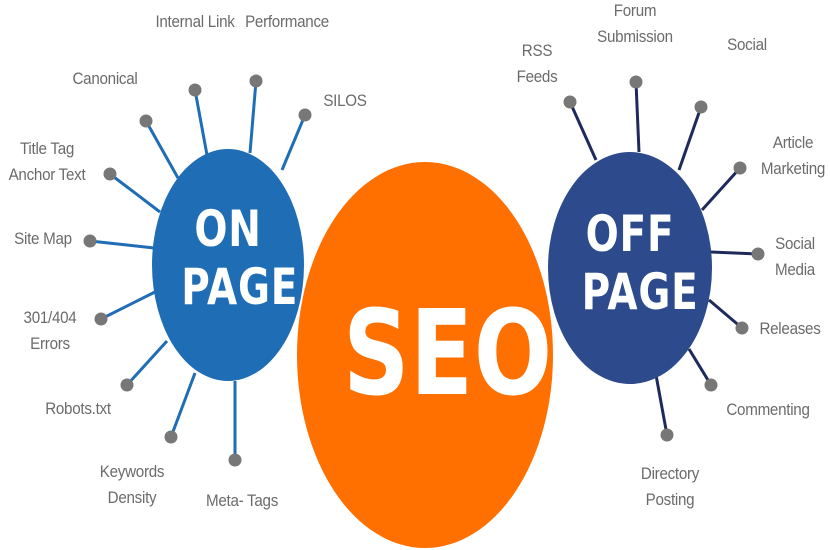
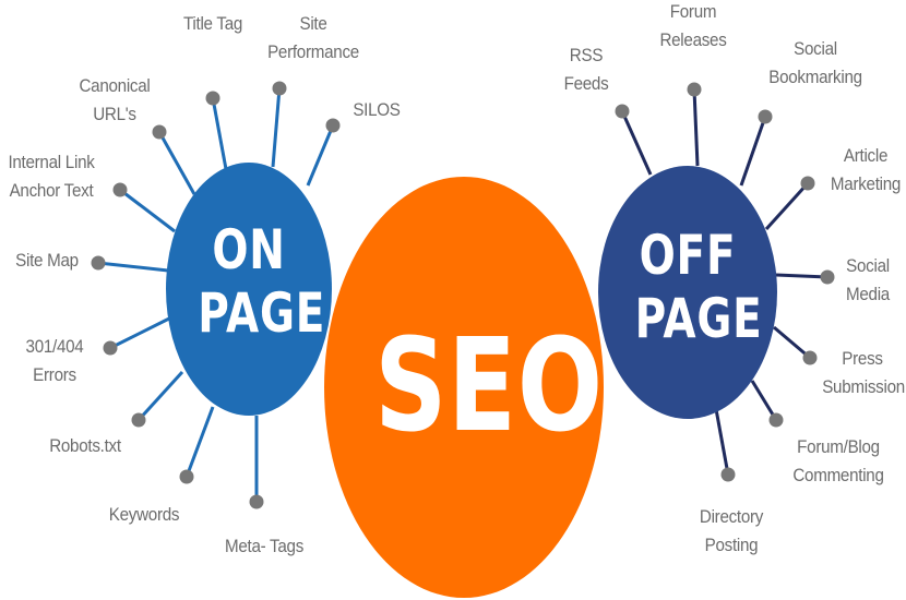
  ON
  PAGE
  OFF
  PAGE
  SEO
- Internal Link
+ Title Tag
+ Site
  Performance
  SILOS
  Canonical
+ URL's
- Title Tag
+ Internal Link
  Anchor Text
  Site Map
  301/404
  Errors
  Robots.txt
  Keywords
- Density
  Meta- Tags
  RSS
  Feeds
  Forum
- Submission
+ Releases
  Social
+ Bookmarking
  Article
  Marketing
  Social
  Media
+ Press
- Releases
+ Submission
+ Forum/Blog
  Commenting
  Directory
  Posting
